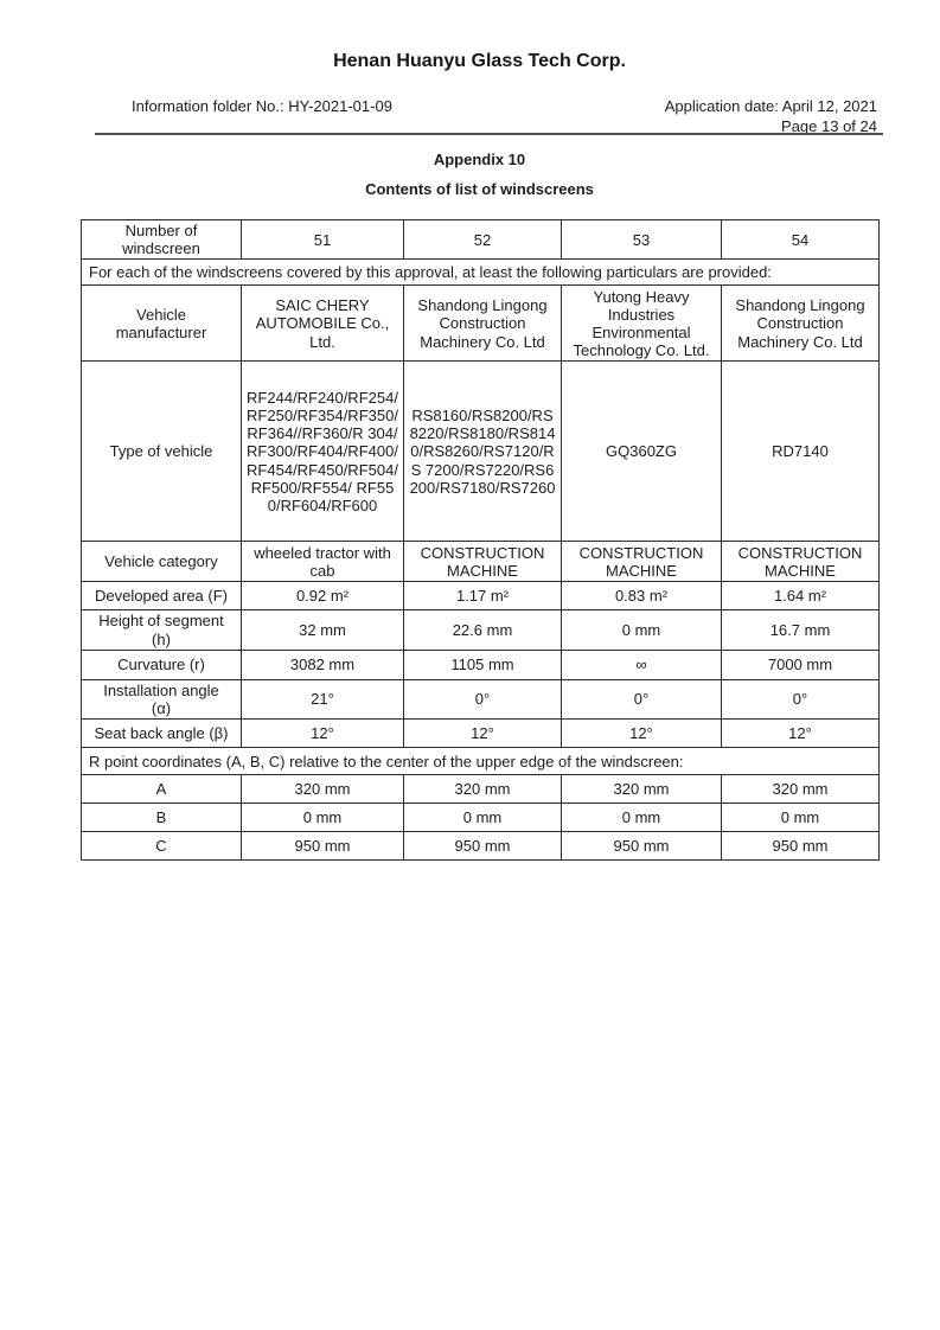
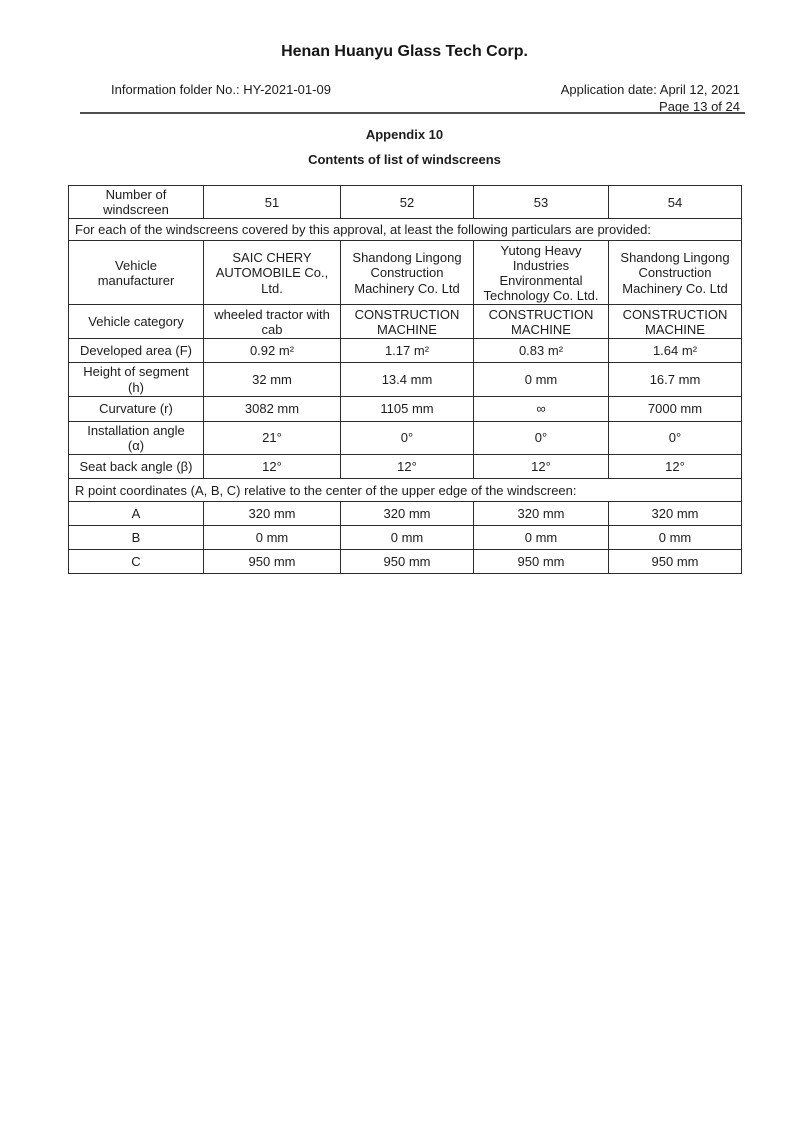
  Henan Huanyu Glass Tech Corp.
  Information folder No.: HY-2021-01-09
  Application date: April 12, 2021
  Page 13 of 24
  Appendix 10
  Contents of list of windscreens
  Number of windscreen	51	52	53	54
  For each of the windscreens covered by this approval, at least the following particulars are provided:
  Vehicle manufacturer	SAIC CHERY AUTOMOBILE Co., Ltd.	Shandong Lingong Construction Machinery Co. Ltd	Yutong Heavy Industries Environmental Technology Co. Ltd.	Shandong Lingong Construction Machinery Co. Ltd
- Type of vehicle	RF244/RF240/RF254/RF250/RF354/RF350/RF364//RF360/R 304/RF300/RF404/RF400/RF454/RF450/RF504/RF500/RF554/ RF550/RF604/RF600	RS8160/RS8200/RS8220/RS8180/RS8140/RS8260/RS7120/RS 7200/RS7220/RS6200/RS7180/RS7260	GQ360ZG	RD7140
  Vehicle category	wheeled tractor with cab	CONSTRUCTION MACHINE	CONSTRUCTION MACHINE	CONSTRUCTION MACHINE
  Developed area (F)	0.92 m²	1.17 m²	0.83 m²	1.64 m²
- Height of segment (h)	32 mm	22.6 mm	0 mm	16.7 mm
+ Height of segment (h)	32 mm	13.4 mm	0 mm	16.7 mm
  Curvature (r)	3082 mm	1105 mm	∞	7000 mm
  Installation angle (α)	21°	0°	0°	0°
  Seat back angle (β)	12°	12°	12°	12°
  R point coordinates (A, B, C) relative to the center of the upper edge of the windscreen:
  A	320 mm	320 mm	320 mm	320 mm
  B	0 mm	0 mm	0 mm	0 mm
  C	950 mm	950 mm	950 mm	950 mm
